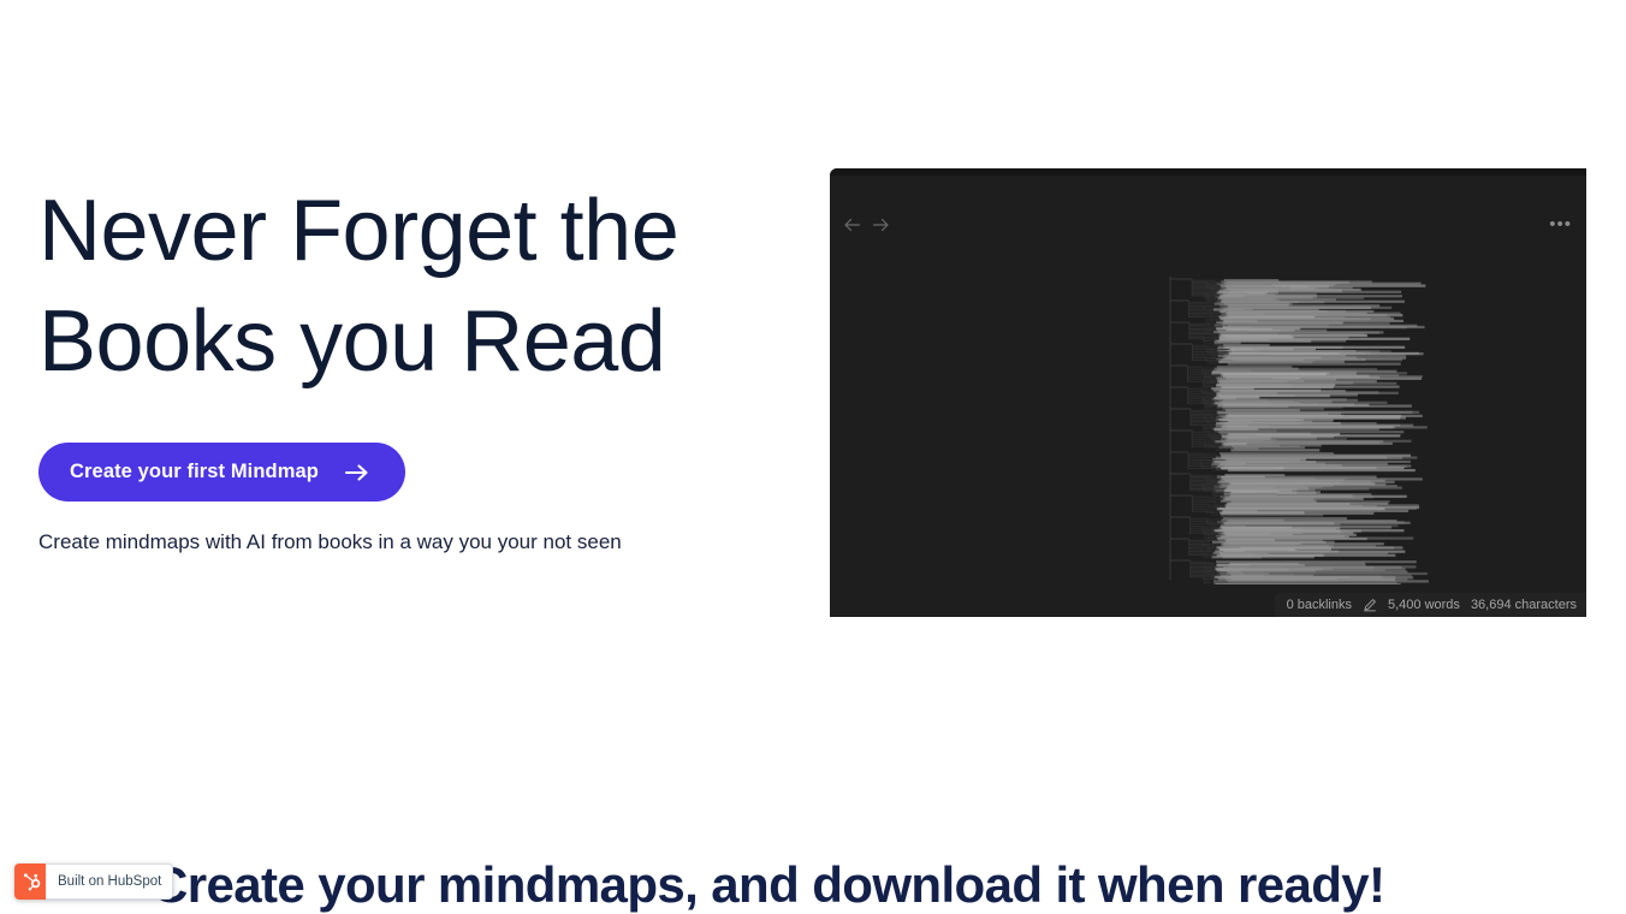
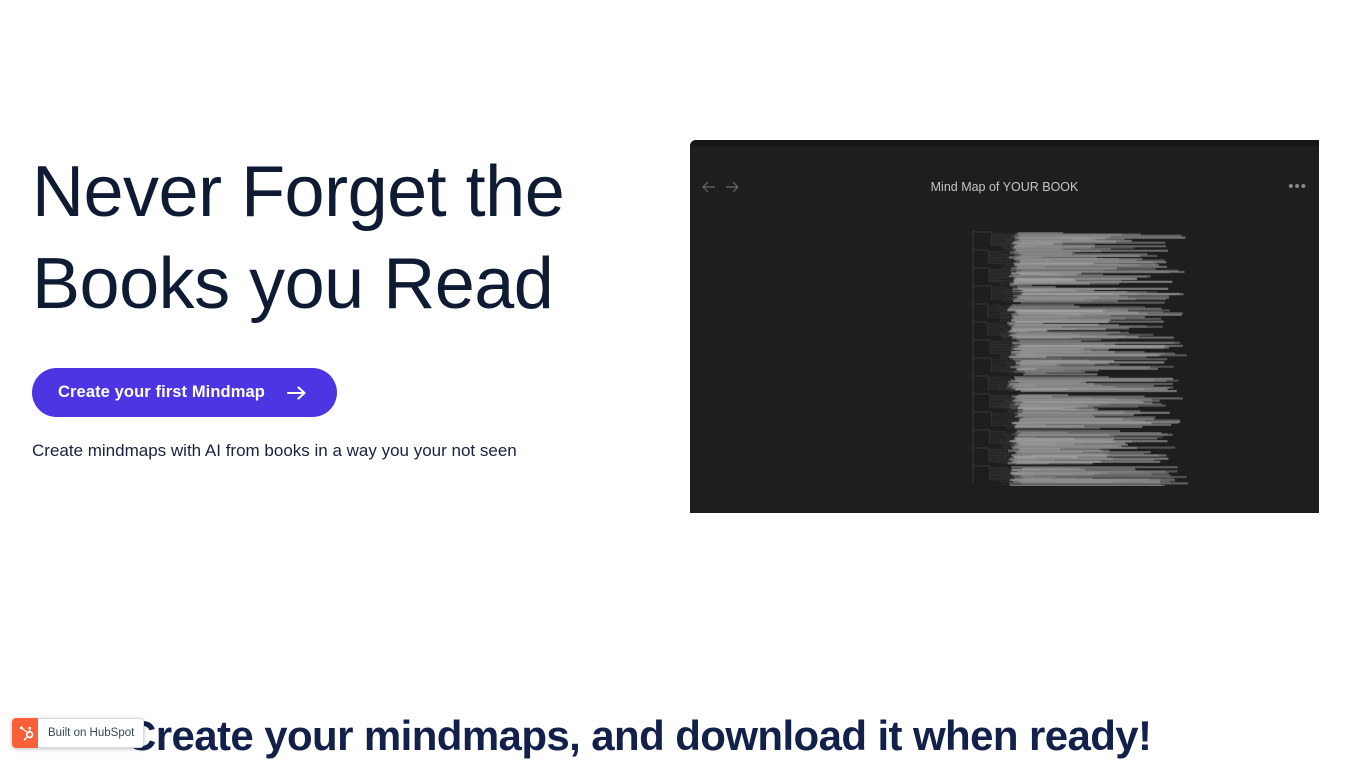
  Never Forget the
  Books you Read
  Create your first Mindmap
  Create mindmaps with AI from books in a way you your not seen
+ Mind Map of YOUR BOOK
  •••
- 0 backlinks
- 5,400 words
- 36,694 characters
  reate your mindmaps, and download it when ready!
  Built on HubSpot
